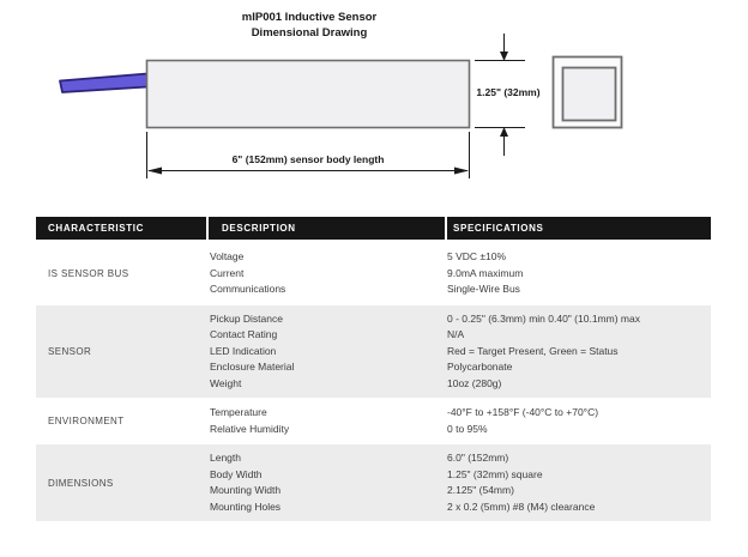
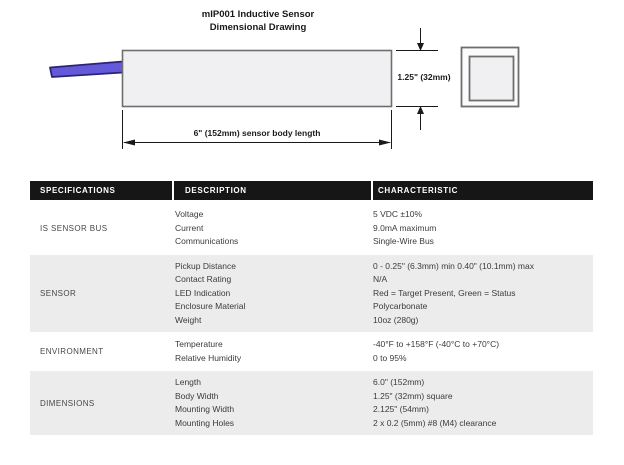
  mIP001 Inductive Sensor
  Dimensional Drawing
  1.25" (32mm)
  6" (152mm) sensor body length
- CHARACTERISTIC
+ SPECIFICATIONS
  DESCRIPTION
- SPECIFICATIONS
+ CHARACTERISTIC
  IS SENSOR BUS
  Voltage
  Current
  Communications
  5 VDC ±10%
  9.0mA maximum
  Single-Wire Bus
  SENSOR
  Pickup Distance
  Contact Rating
  LED Indication
  Enclosure Material
  Weight
  0 - 0.25" (6.3mm) min 0.40" (10.1mm) max
  N/A
  Red = Target Present, Green = Status
  Polycarbonate
  10oz (280g)
  ENVIRONMENT
  Temperature
  Relative Humidity
  -40°F to +158°F (-40°C to +70°C)
  0 to 95%
  DIMENSIONS
  Length
  Body Width
  Mounting Width
  Mounting Holes
  6.0" (152mm)
  1.25" (32mm) square
  2.125" (54mm)
  2 x 0.2 (5mm) #8 (M4) clearance
